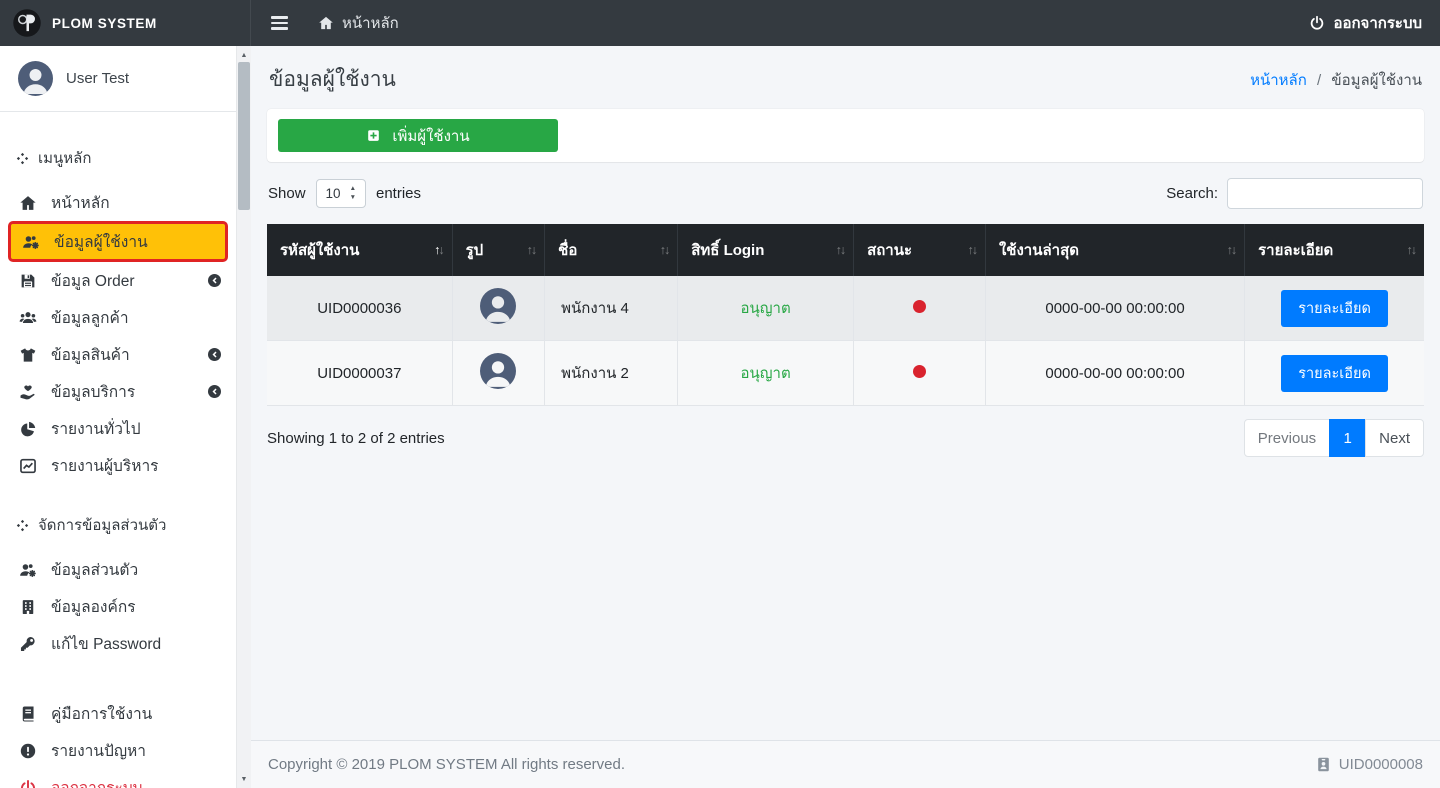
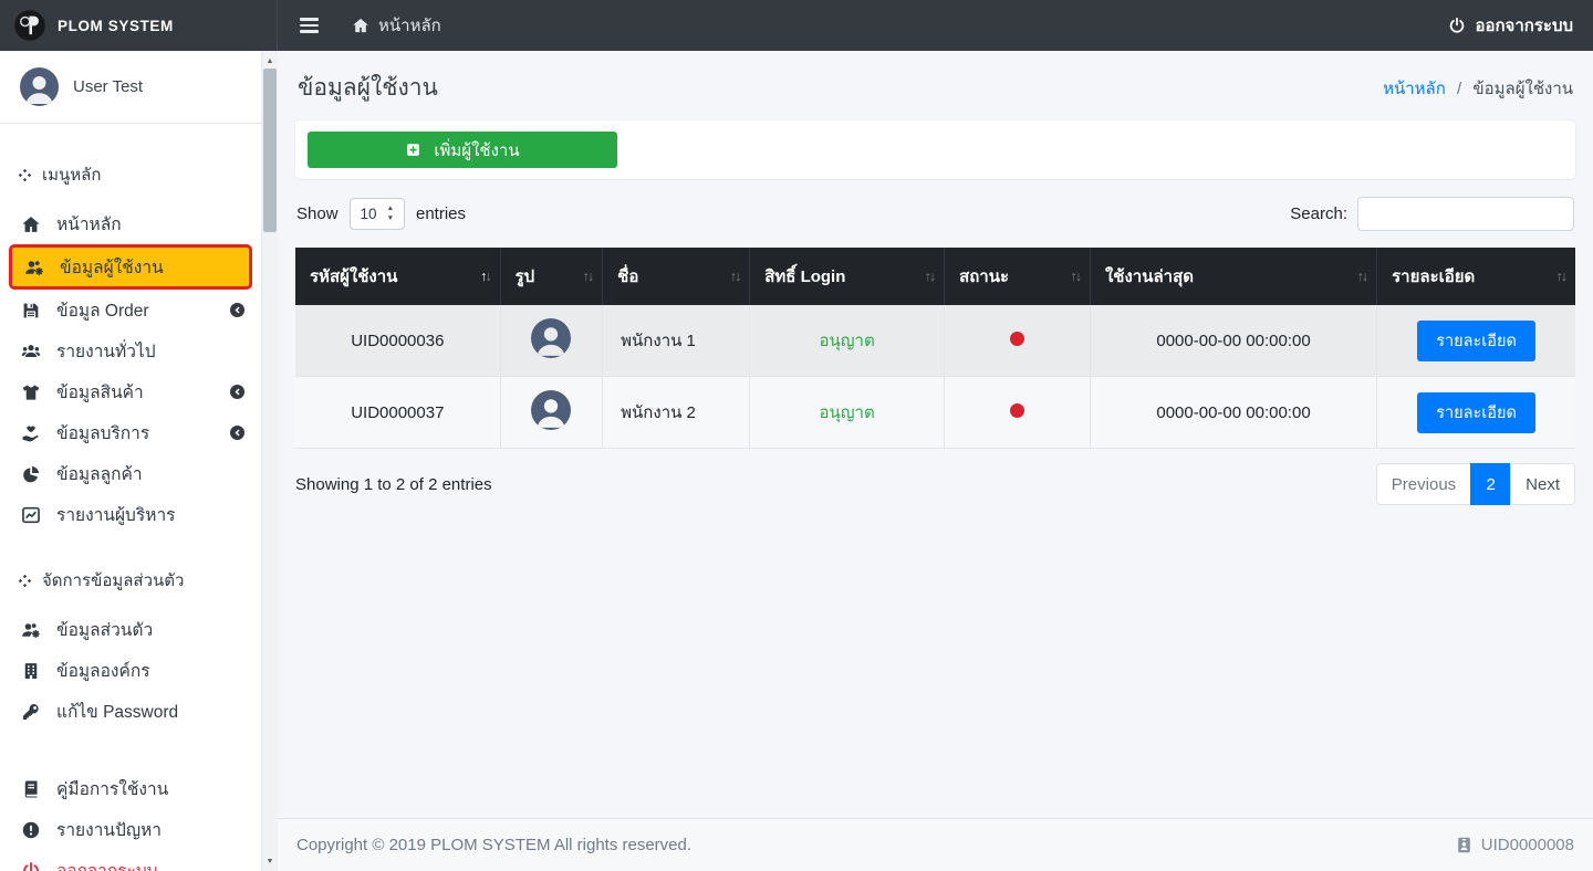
  PLOM SYSTEM
  User Test
  เมนูหลัก
  หน้าหลัก
  ข้อมูลผู้ใช้งาน
  ข้อมูล Order
- ข้อมูลลูกค้า
+ รายงานทั่วไป
  ข้อมูลสินค้า
  ข้อมูลบริการ
- รายงานทั่วไป
+ ข้อมูลลูกค้า
  รายงานผู้บริหาร
  จัดการข้อมูลส่วนตัว
  ข้อมูลส่วนตัว
  ข้อมูลองค์กร
  แก้ไข Password
  คู่มือการใช้งาน
  รายงานปัญหา
  หน้าหลัก
  ออกจากระบบ
  ข้อมูลผู้ใช้งาน
  หน้าหลัก / ข้อมูลผู้ใช้งาน
  เพิ่มผู้ใช้งาน
  Show
  10
  entries
  Search:
  รหัสผู้ใช้งาน ↑↓	รูป ↑↓	ชื่อ ↑↓	สิทธิ์ Login ↑↓	สถานะ ↑↓	ใช้งานล่าสุด ↑↓	รายละเอียด ↑↓
- UID0000036		พนักงาน 4	อนุญาต		0000-00-00 00:00:00	รายละเอียด
+ UID0000036		พนักงาน 1	อนุญาต		0000-00-00 00:00:00	รายละเอียด
  UID0000037		พนักงาน 2	อนุญาต		0000-00-00 00:00:00	รายละเอียด
  Showing 1 to 2 of 2 entries
  Previous
- 1
+ 2
  Next
  Copyright © 2019 PLOM SYSTEM All rights reserved.
  UID0000008
